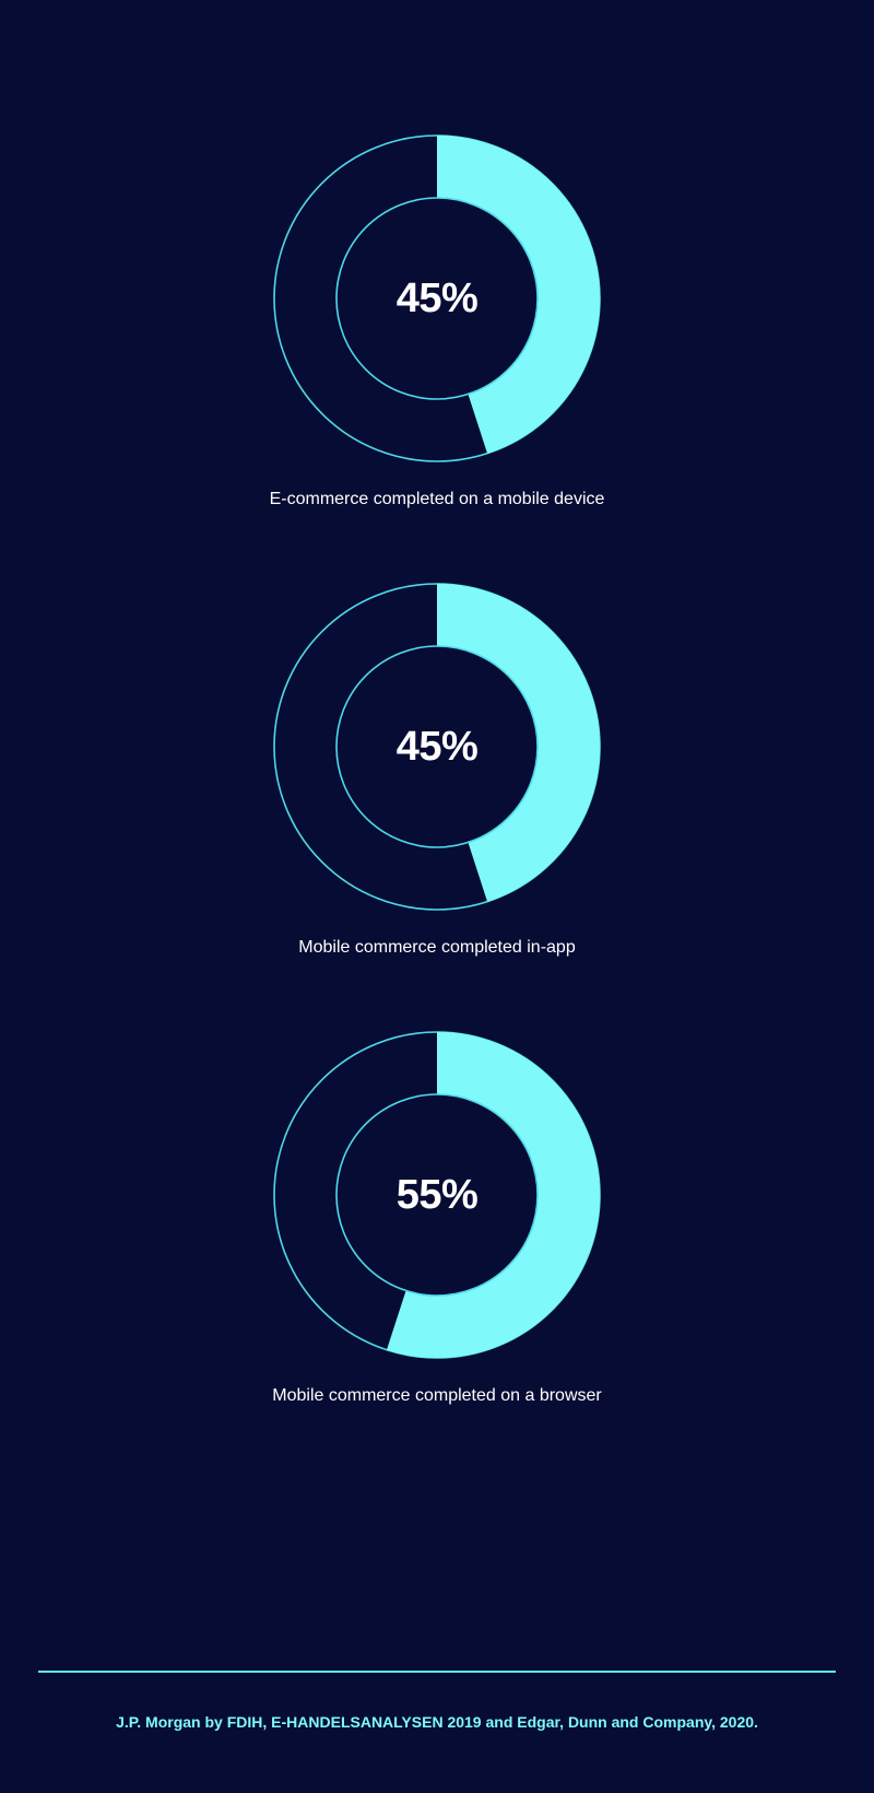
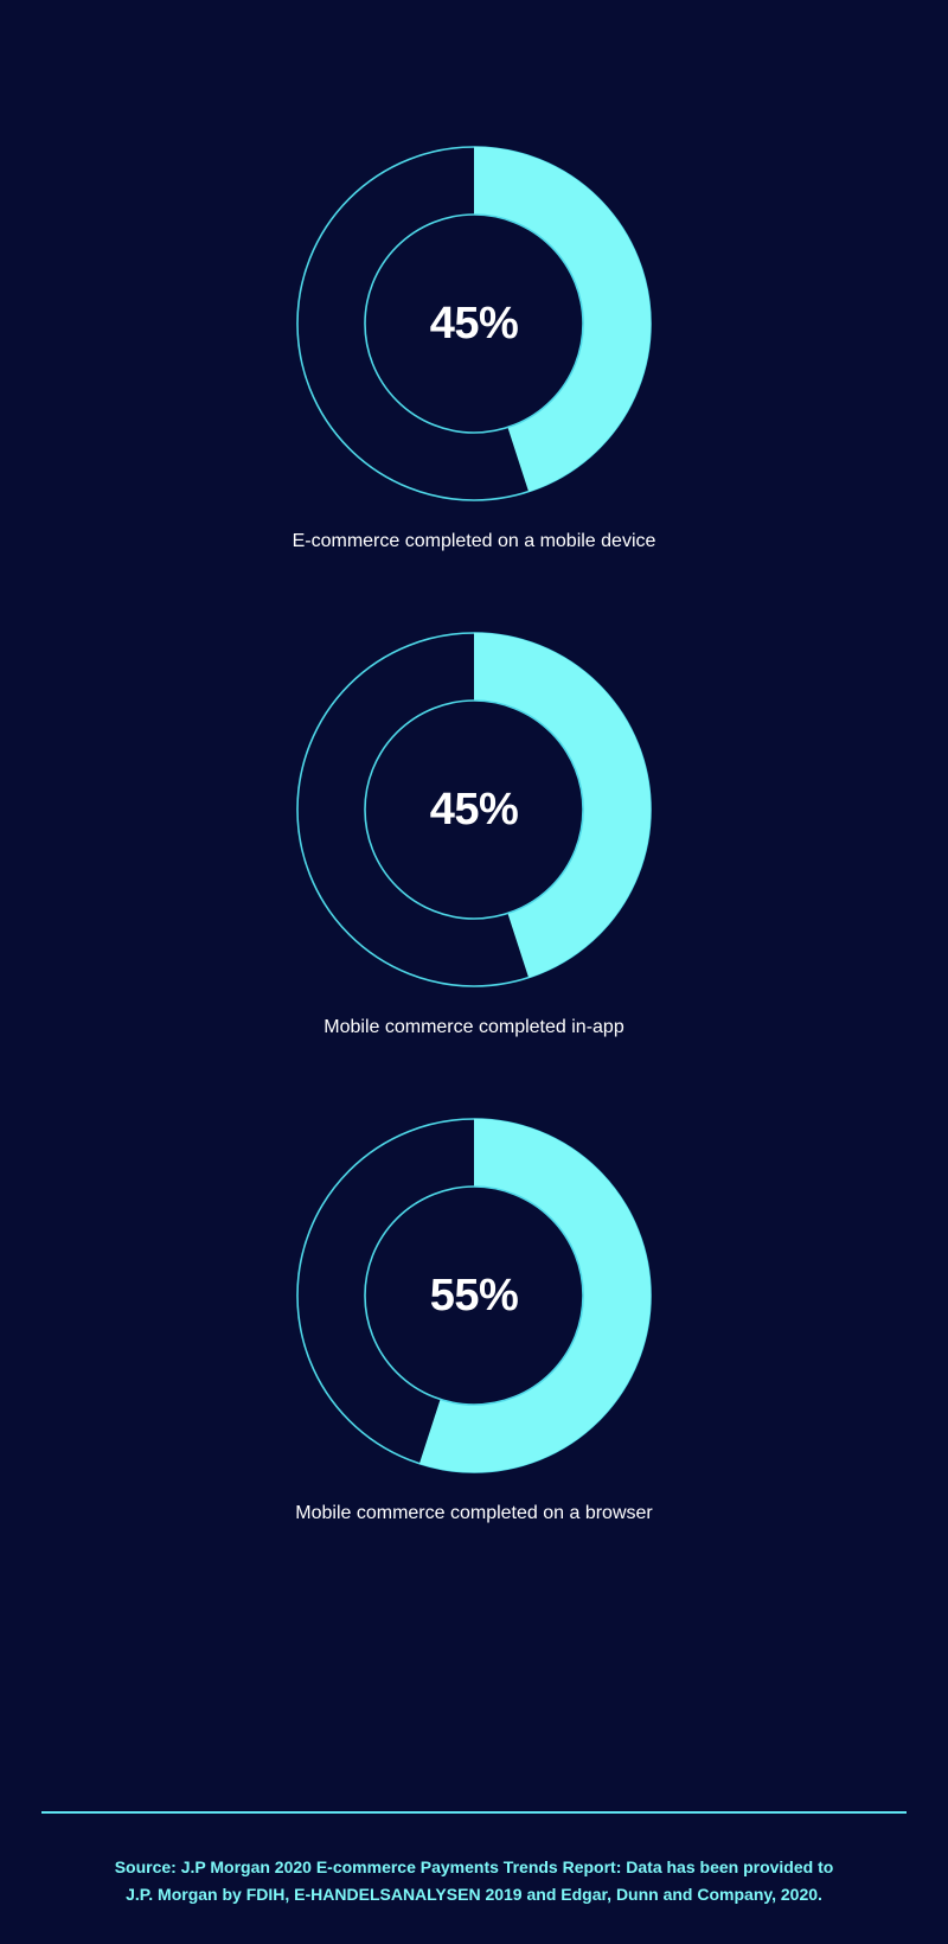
  45%
  E-commerce completed on a mobile device
  45%
  Mobile commerce completed in-app
  55%
  Mobile commerce completed on a browser
+ Source: J.P Morgan 2020 E-commerce Payments Trends Report: Data has been provided to
  J.P. Morgan by FDIH, E-HANDELSANALYSEN 2019 and Edgar, Dunn and Company, 2020.
